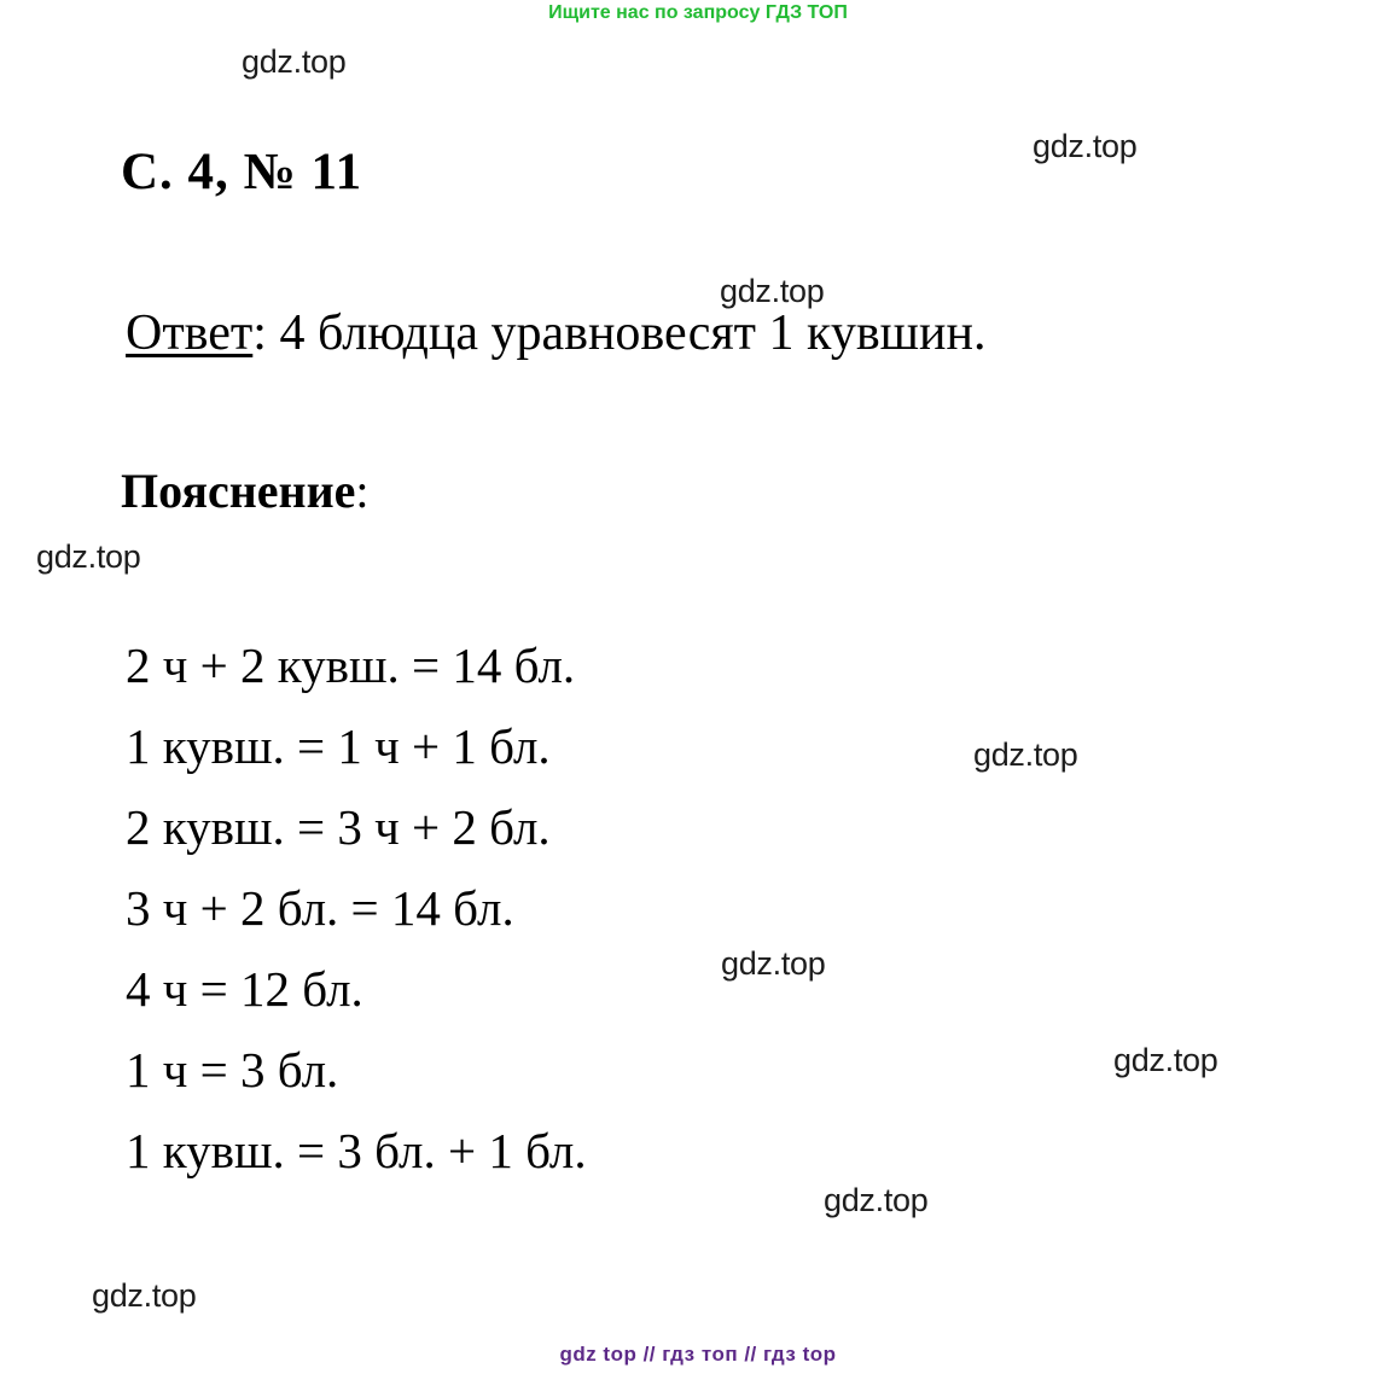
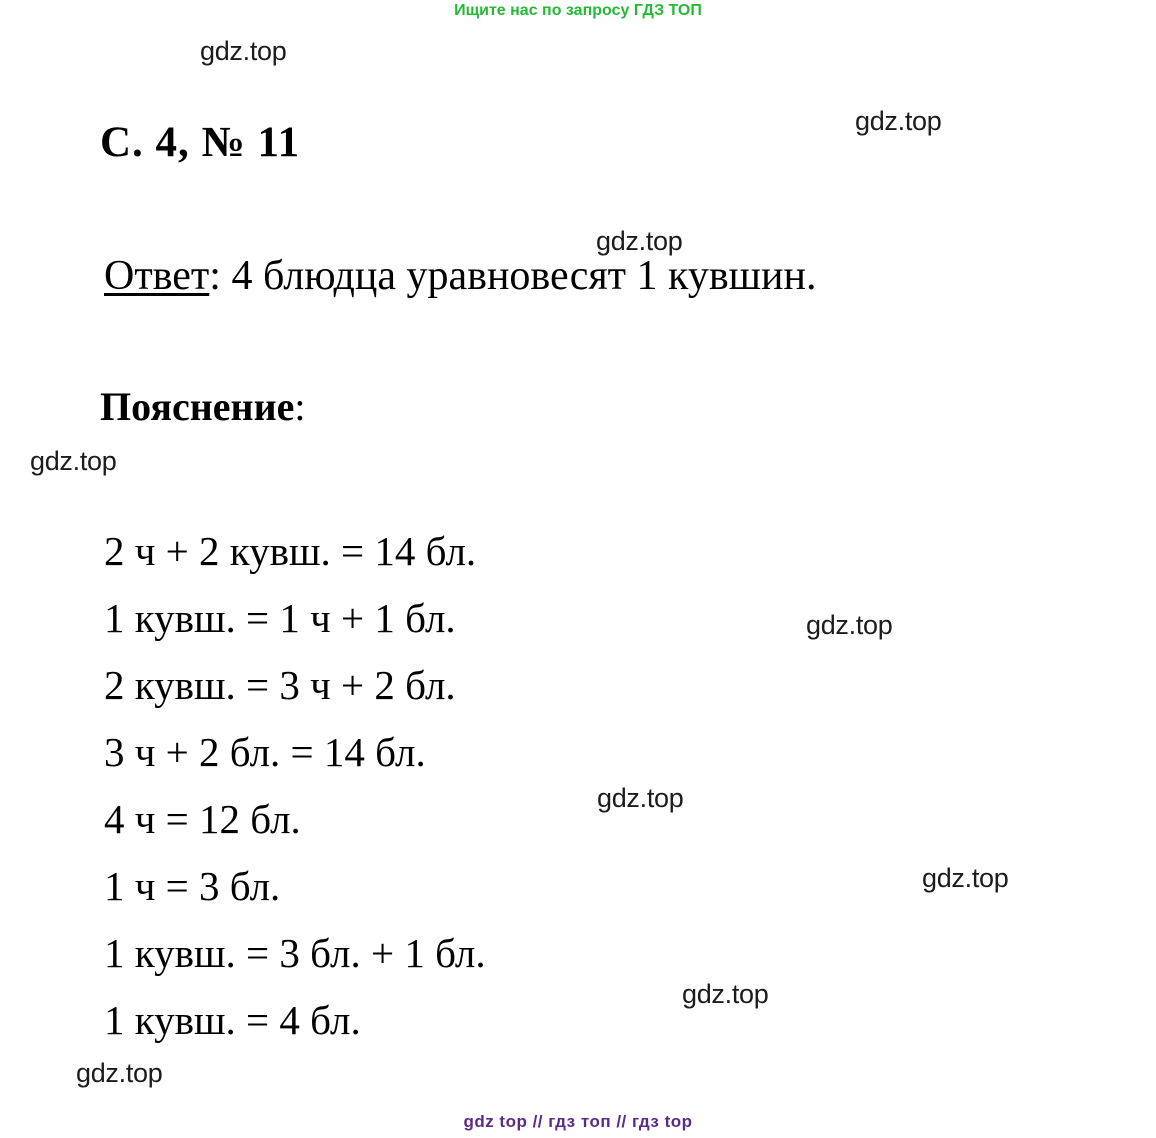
  Ищите нас по запросу ГДЗ ТОП
  С. 4, № 11
  Ответ: 4 блюдца уравновесят 1 кувшин.
  Пояснение:
  2 ч + 2 кувш. = 14 бл.
  1 кувш. = 1 ч + 1 бл.
  2 кувш. = 3 ч + 2 бл.
  3 ч + 2 бл. = 14 бл.
  4 ч = 12 бл.
  1 ч = 3 бл.
  1 кувш. = 3 бл. + 1 бл.
+ 1 кувш. = 4 бл.
  gdz.top
  gdz.top
  gdz.top
  gdz.top
  gdz.top
  gdz.top
  gdz.top
  gdz.top
  gdz.top
  gdz top // гдз топ // гдз top
